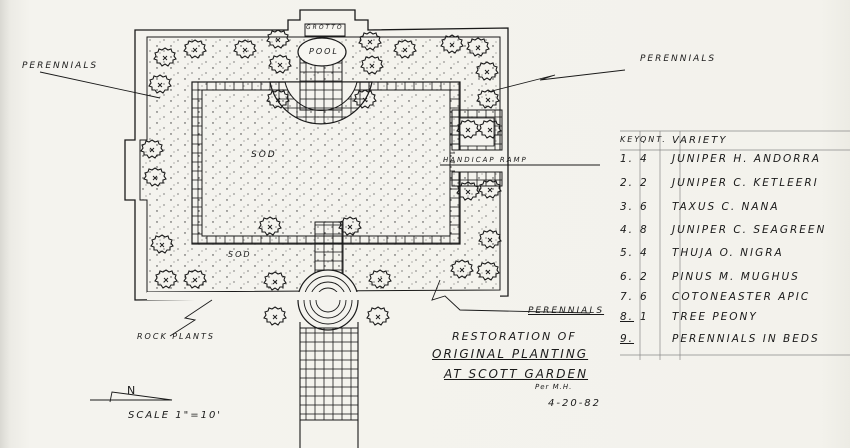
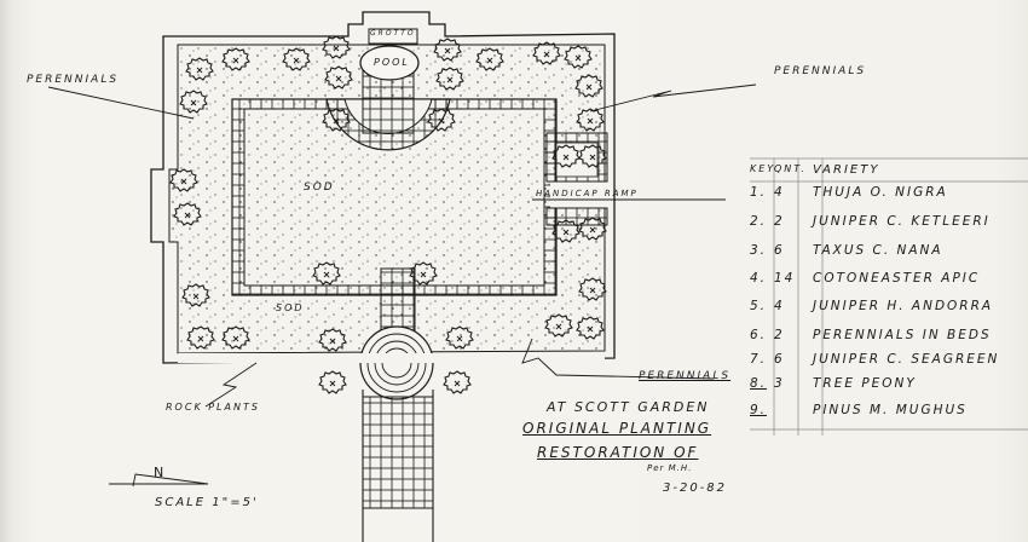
  POOL
  SOD
  SOD
  HANDICAP RAMP
  PERENNIALS
  PERENNIALS
  PERENNIALS
  ROCK PLANTS
- RESTORATION OF
+ AT SCOTT GARDEN
  ORIGINAL PLANTING
- AT SCOTT GARDEN
+ RESTORATION OF
  Per M.H.
- 4-20-82
+ 3-20-82
  N
- SCALE 1"=10'
+ SCALE 1"=5'
  KEY
  QNT.
  VARIETY
  1.
  4
- JUNIPER H. ANDORRA
+ THUJA O. NIGRA
  2.
  2
  JUNIPER C. KETLEERI
  3.
  6
  TAXUS C. NANA
  4.
- 8
+ 14
- JUNIPER C. SEAGREEN
+ COTONEASTER APIC
  5.
  4
- THUJA O. NIGRA
+ JUNIPER H. ANDORRA
  6.
  2
- PINUS M. MUGHUS
+ PERENNIALS IN BEDS
  7.
  6
- COTONEASTER APIC
+ JUNIPER C. SEAGREEN
  8.
- 1
+ 3
  TREE PEONY
  9.
- PERENNIALS IN BEDS
+ PINUS M. MUGHUS
